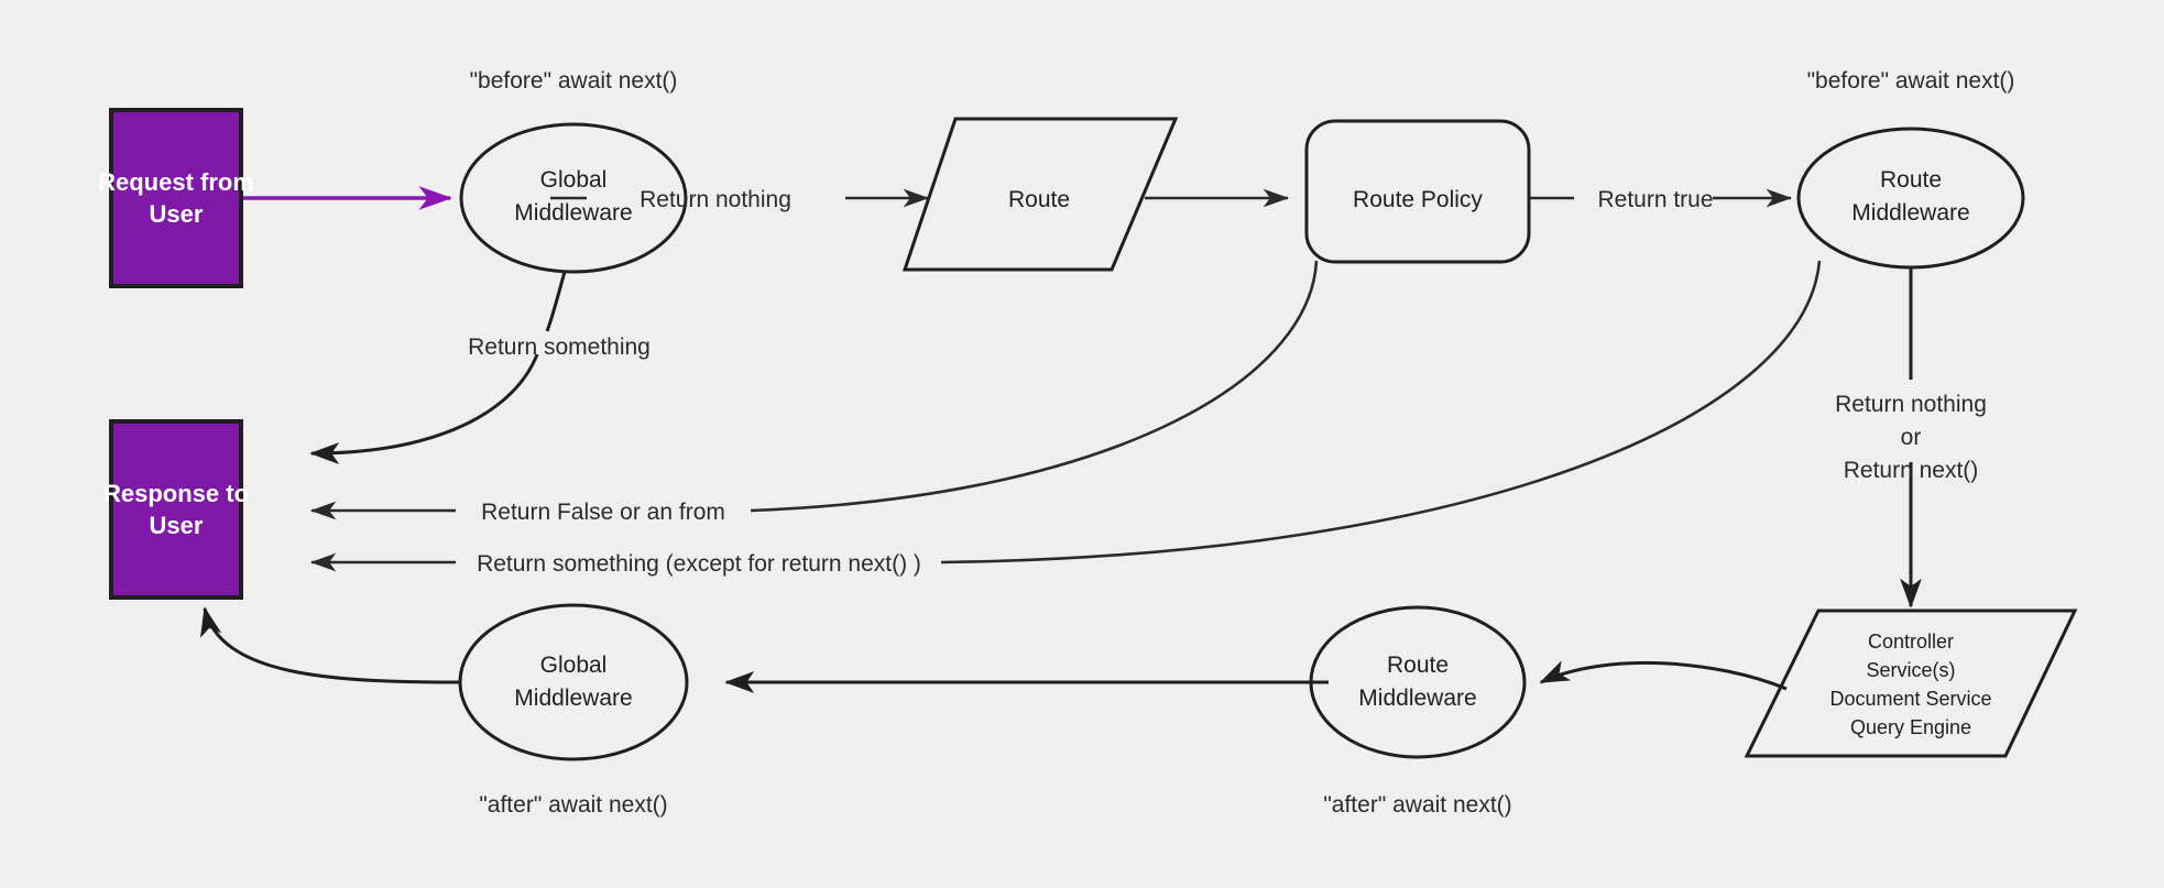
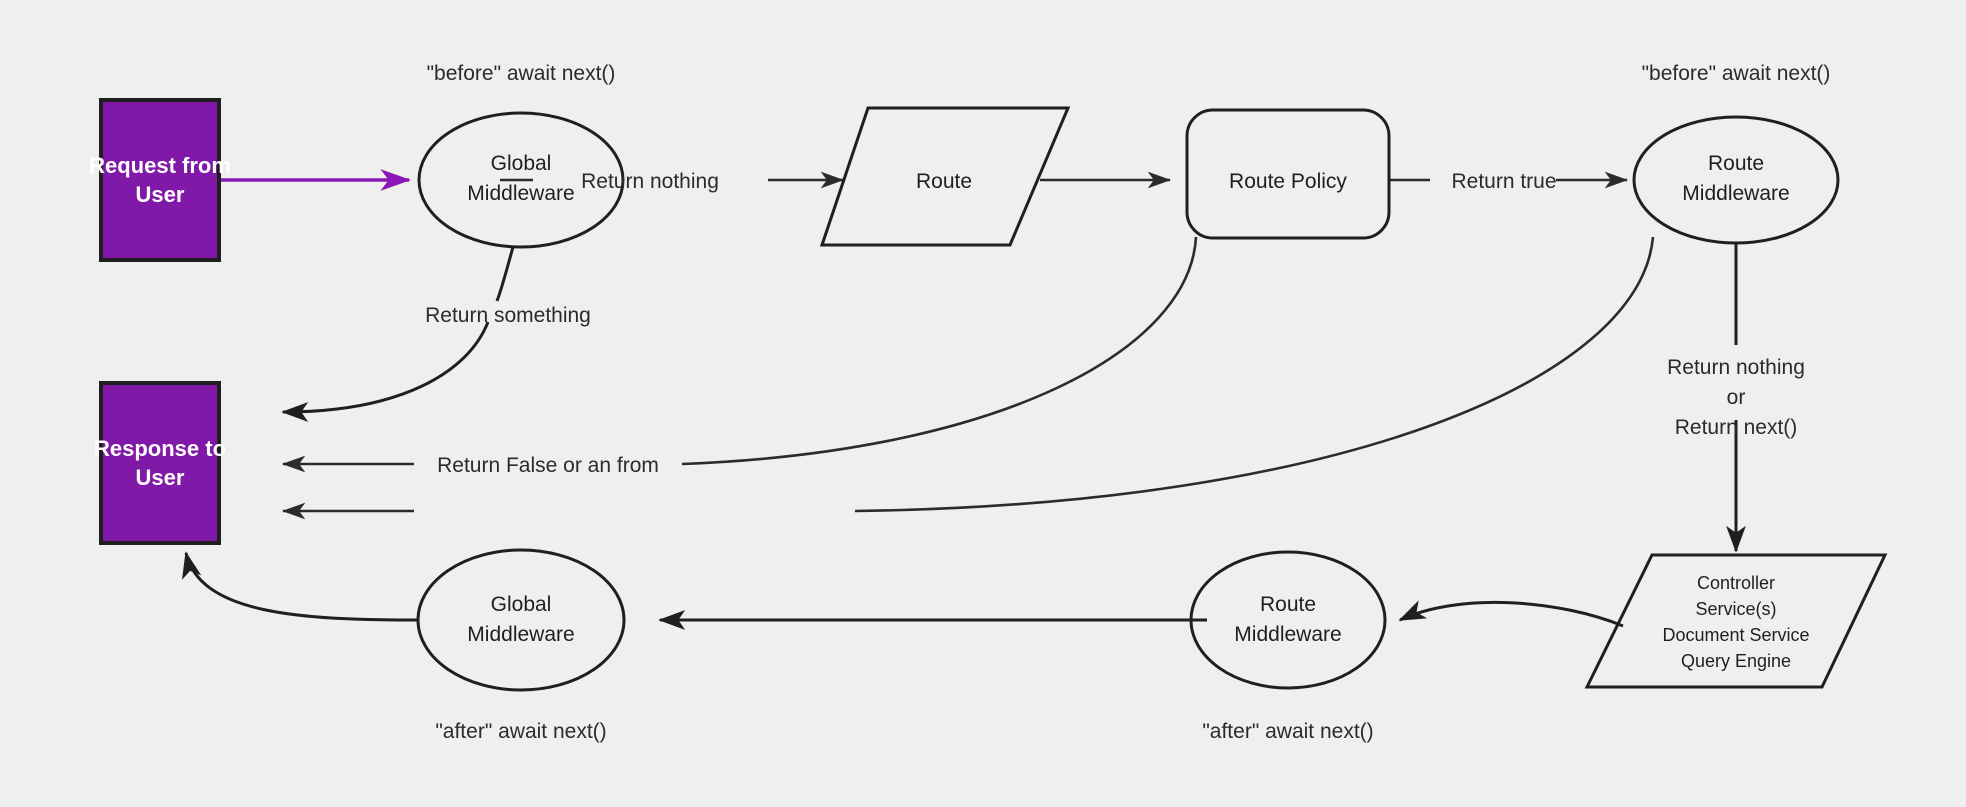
  Request from
  User
  Global
  Middleware
  Route
  Route Policy
  Route
  Middleware
  Response to
  User
  Global
  Middleware
  Route
  Middleware
  Controller
  Service(s)
  Document Service
  Query Engine
  "before" await next()
  "before" await next()
  Return nothing
  Return true
  Return something
  Return False or an from
- Return something (except for return next() )
  Return nothing
  or
  Return next()
  "after" await next()
  "after" await next()
